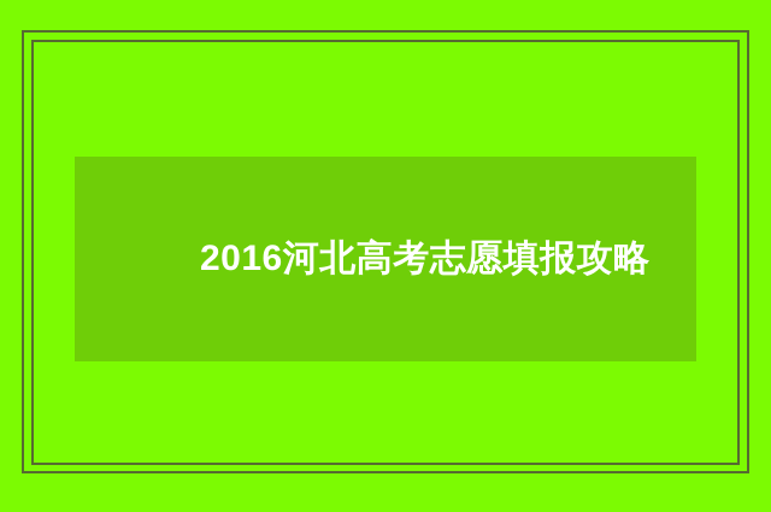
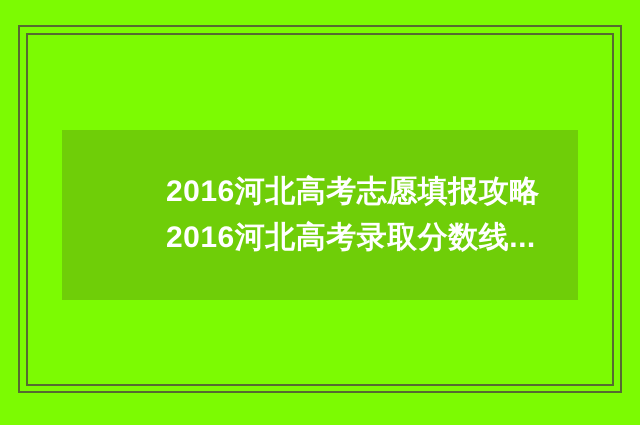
  2016河北高考志愿填报攻略
+ 2016河北高考录取分数线...
